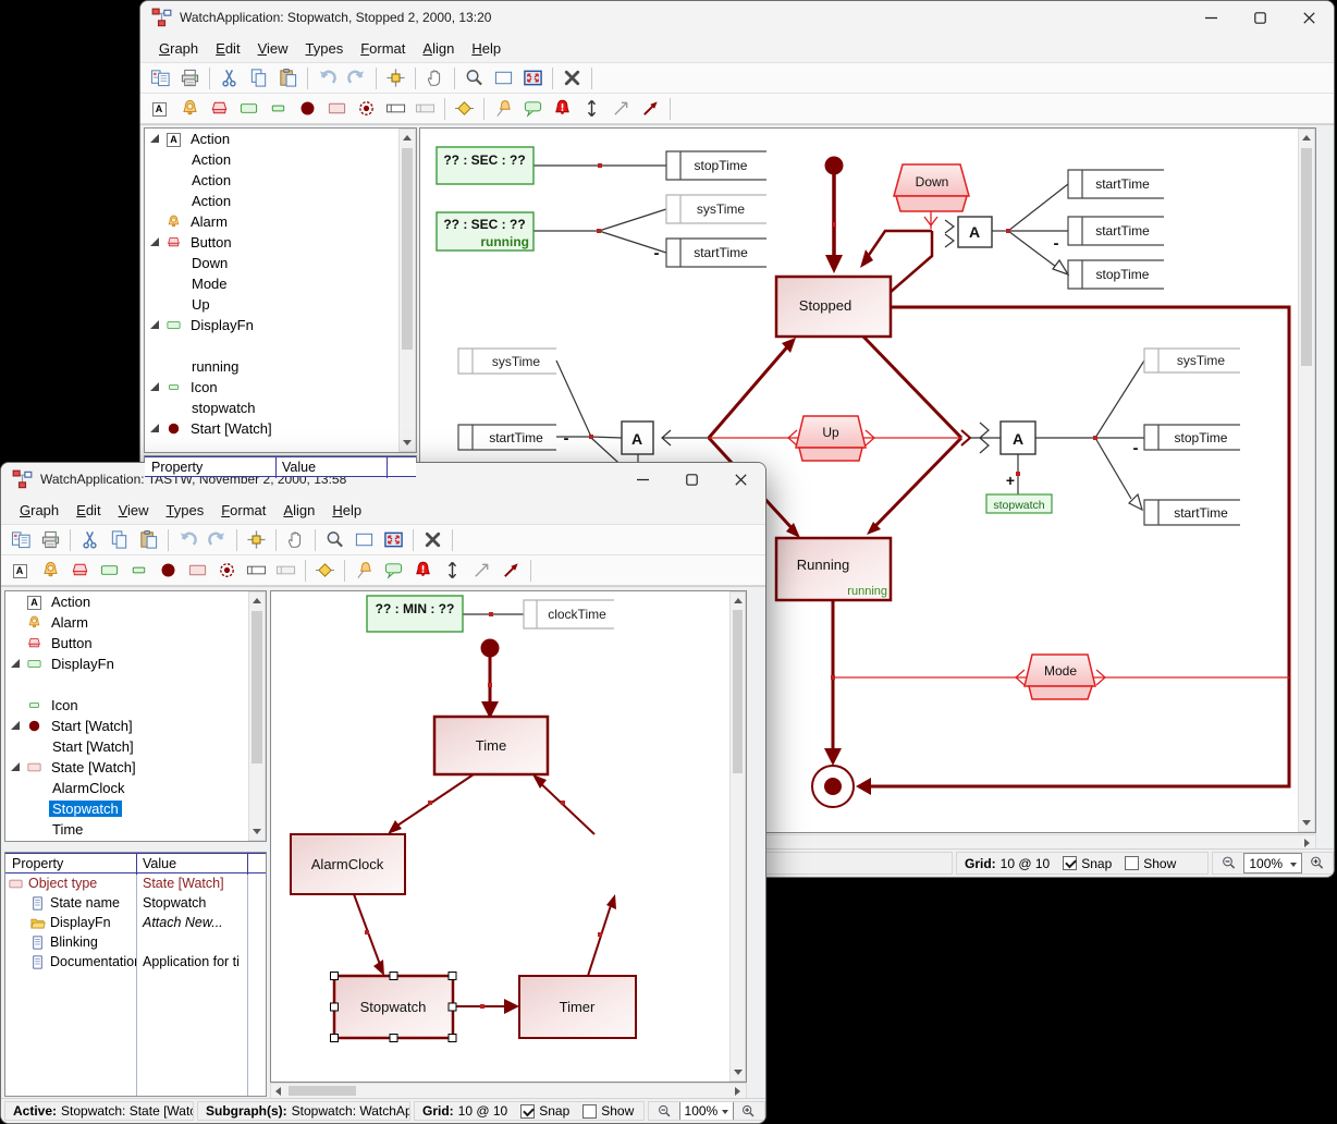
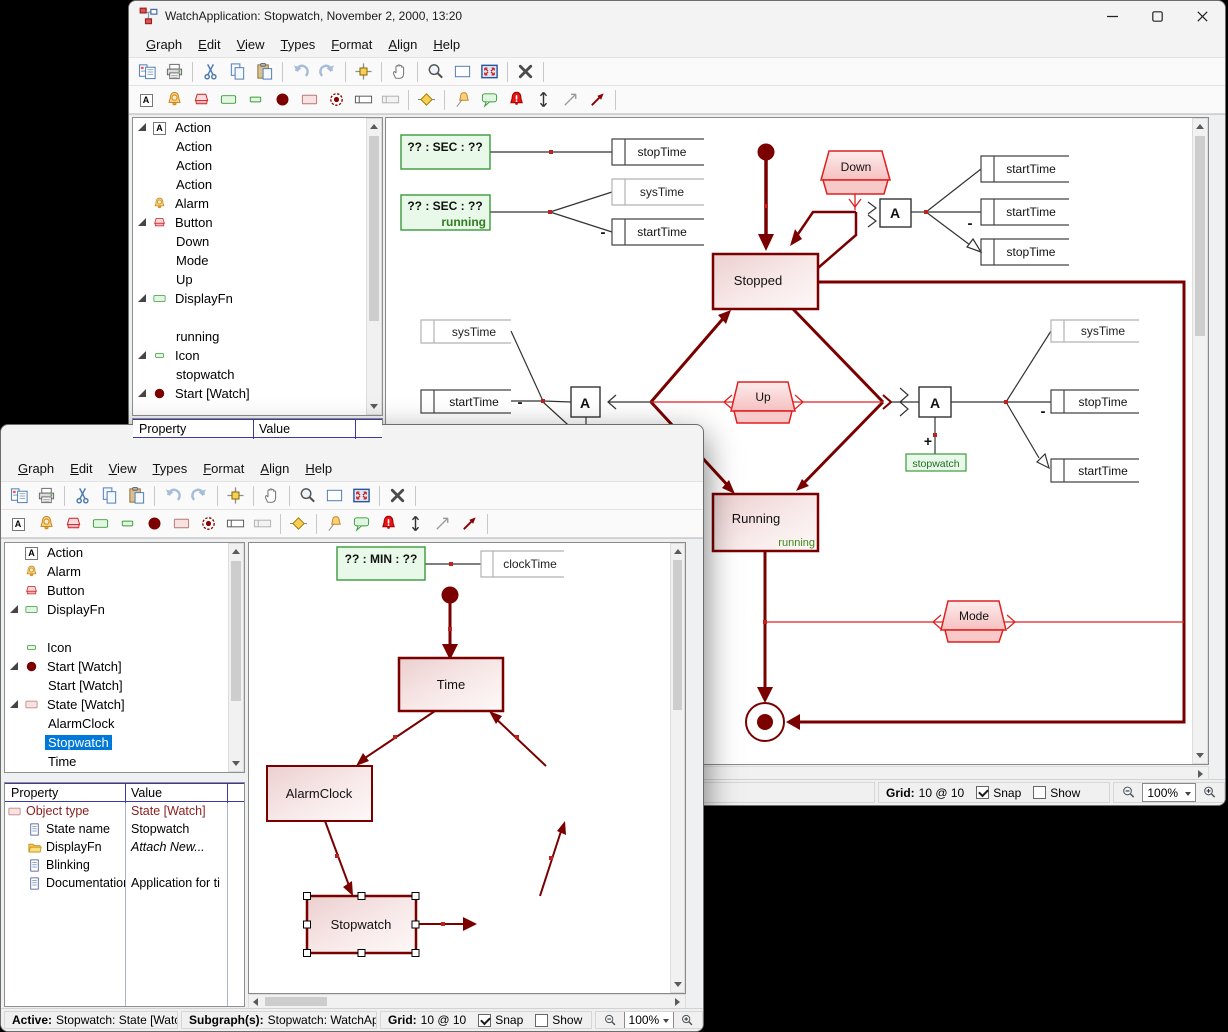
- WatchApplication: Stopwatch, Stopped 2, 2000, 13:20
+ WatchApplication: Stopwatch, November 2, 2000, 13:20
  Graph
  Edit
  View
  Types
  Format
  Align
  Help
  A
  A
  Action
  Action
  Action
  Action
  Alarm
  Button
  Down
  Mode
  Up
  DisplayFn
  running
  Icon
  stopwatch
  Start [Watch]
  Property
  Value
  ?? : SEC : ??
  ?? : SEC : ??
  running
  stopTime
  sysTime
  startTime
  -
  sysTime
  startTime
  -
  startTime
  startTime
  stopTime
  -
  sysTime
  stopTime
  startTime
  -
  +
  A
  A
  A
  stopwatch
  Stopped
  Running
  running
  Down
  Up
  Mode
  Grid:
  10 @ 10
  Snap
  Show
  100%
- WatchApplication: TASTW, November 2, 2000, 13:58
  Graph
  Edit
  View
  Types
  Format
  Align
  Help
  A
  A
  Action
  Alarm
  Button
  DisplayFn
  Icon
  Start [Watch]
  Start [Watch]
  State [Watch]
  AlarmClock
  Stopwatch
  Time
  Property
  Value
  Object type
  State [Watch]
  State name
  Stopwatch
  DisplayFn
  Attach New...
  Blinking
  Documentatio
  Application for ti
  ?? : MIN : ??
  clockTime
  Time
  AlarmClock
  Stopwatch
- Timer
  Active:
  Stopwatch: State [Wat
  Subgraph(s):
  Stopwatch: WatchAp
  Grid:
  10 @ 10
  Snap
  Show
  100%
